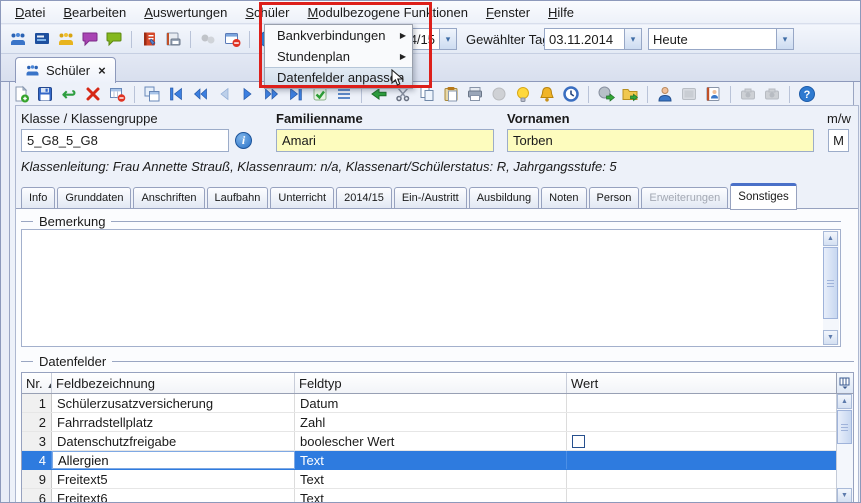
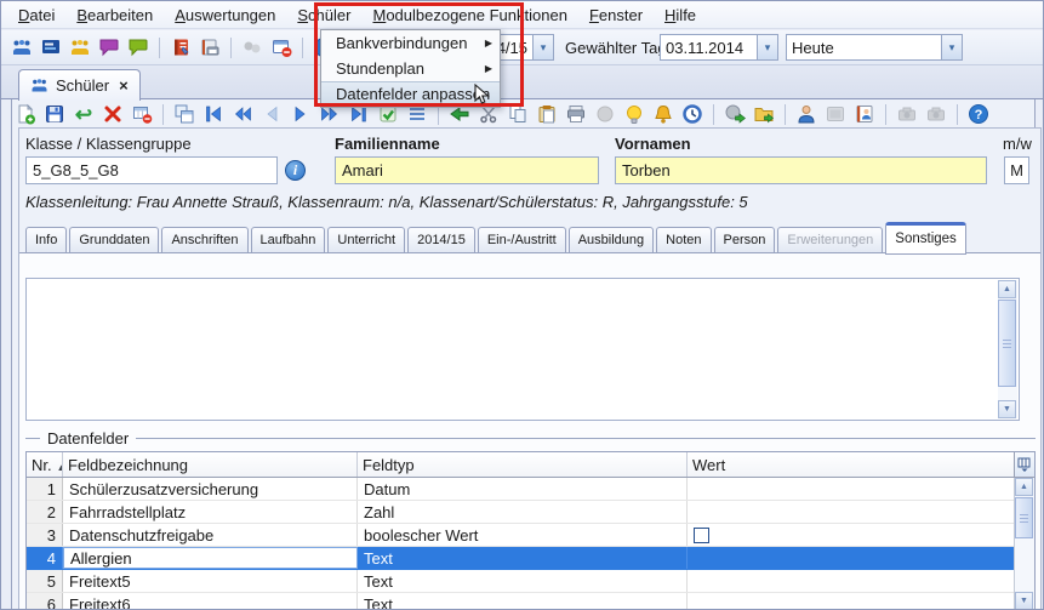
  Datei
  Bearbeiten
  Auswertungen
  Schüler
  Modulbezogene Funktionen
  Fenster
  Hilfe
  ▾
  Gewählter Ta
  03.11.2014
  ▾
  Heute
  ▾
  Schüler
  ×
  ↩
  ?
  Klasse / Klassengruppe
  5_G8_5_G8
  i
  Familienname
  Amari
  Vornamen
  Torben
  m/w
  M
  Klassenleitung: Frau Annette Strauß, Klassenraum: n/a, Klassenart/Schülerstatus: R, Jahrgangsstufe: 5
  Info
  Grunddaten
  Anschriften
  Laufbahn
  Unterricht
  2014/15
  Ein-/Austritt
  Ausbildung
  Noten
  Person
  Erweiterungen
  Sonstiges
- Bemerkung
  Datenfelder
  Nr. ▲
  Feldbezeichnung
  Feldtyp
  Wert
  1
  Schülerzusatzversicherung
  Datum
  2
  Fahrradstellplatz
  Zahl
  3
  Datenschutzfreigabe
  boolescher Wert
  4
  Allergien
  Text
- 9
+ 5
  Freitext5
  Text
  6
  Freitext6
  Text
  Bankverbindungen
  ▶
  Stundenplan
  ▶
  Datenfelder anpass
